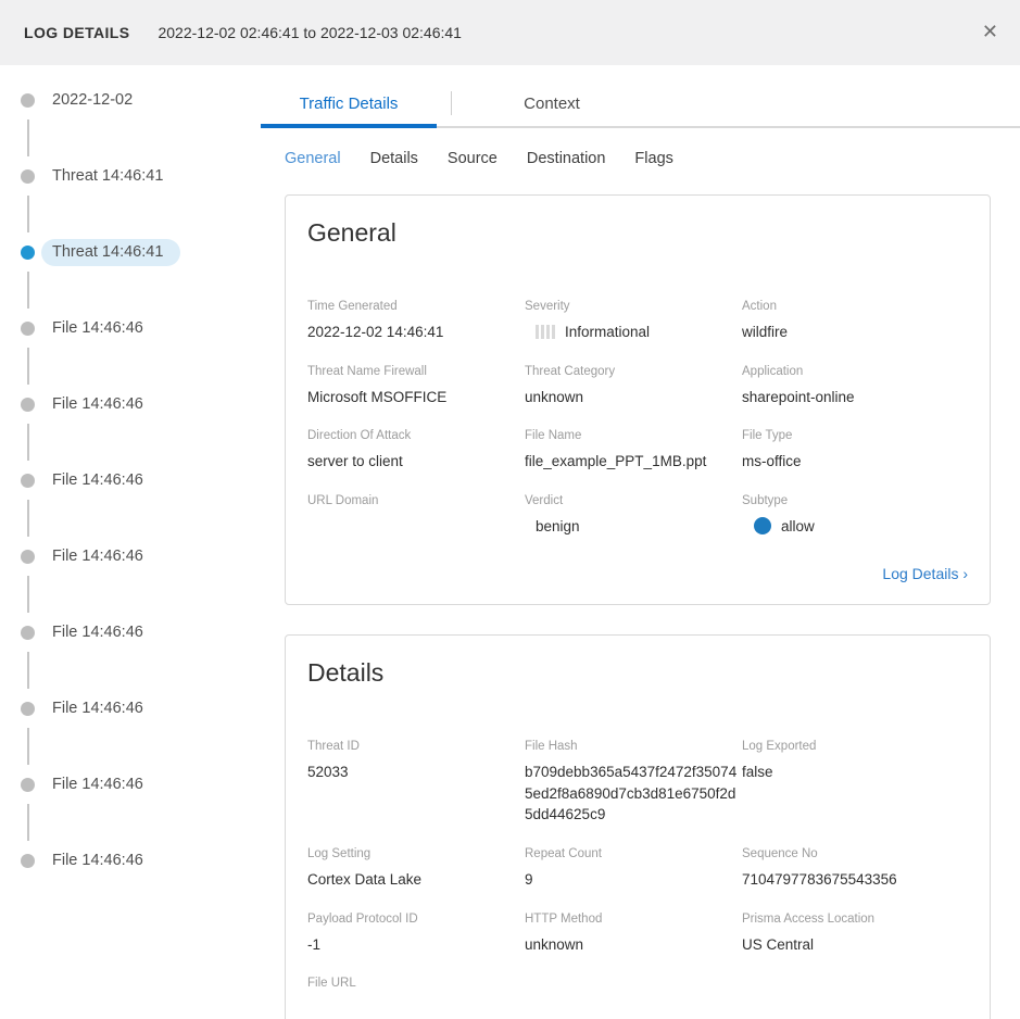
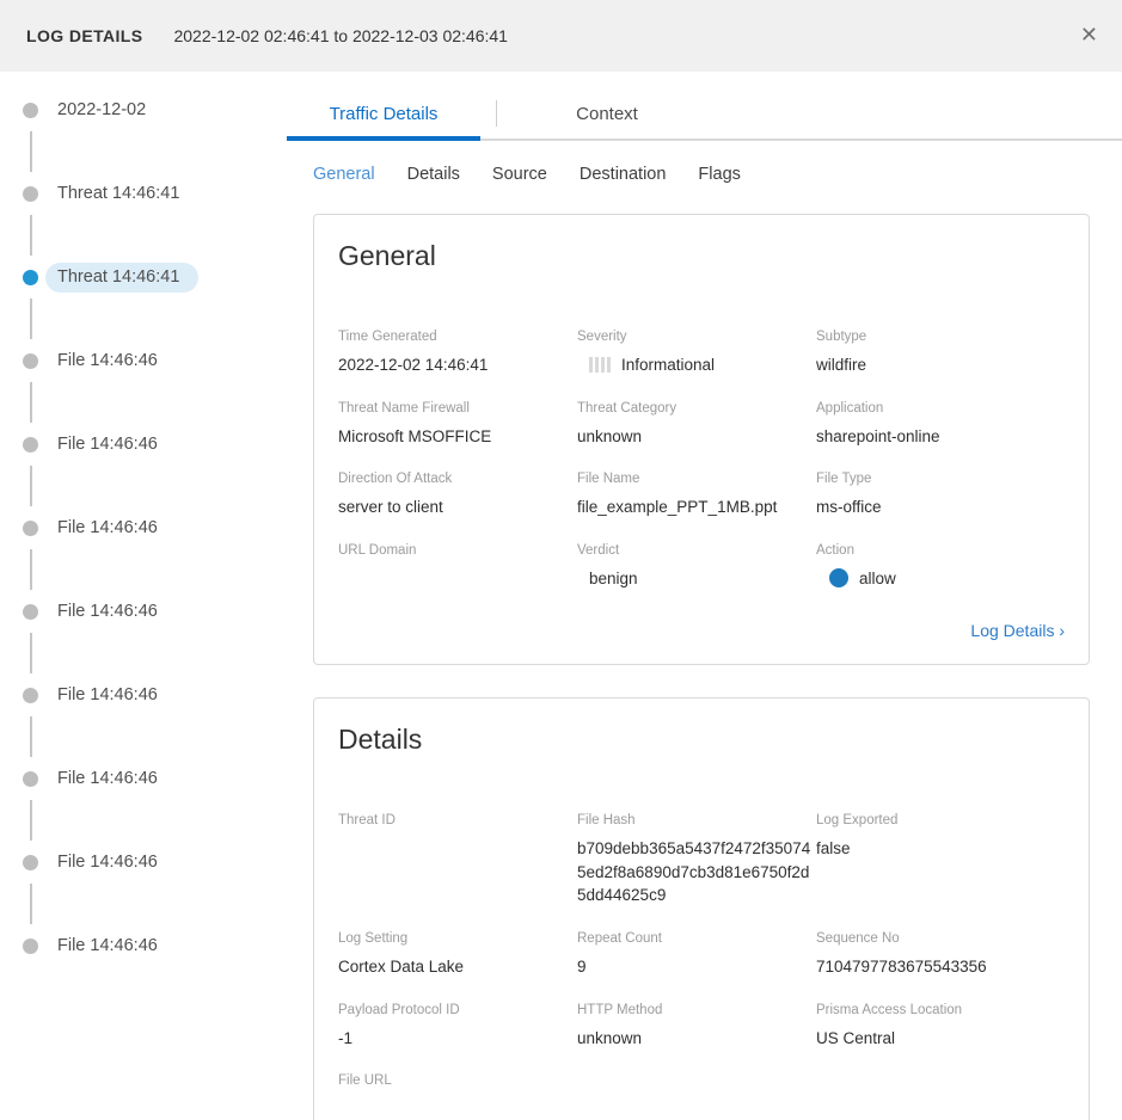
  LOG DETAILS
  2022-12-02 02:46:41 to 2022-12-03 02:46:41
  ✕
  2022-12-02
  Threat 14:46:41
  Threat 14:46:41
  File 14:46:46
  File 14:46:46
  File 14:46:46
  File 14:46:46
  File 14:46:46
  File 14:46:46
  File 14:46:46
  File 14:46:46
  Traffic Details
  Context
  General
  Details
  Source
  Destination
  Flags
  General
  Time Generated
  2022-12-02 14:46:41
  Severity
  Informational
- Action
+ Subtype
  wildfire
  Threat Name Firewall
  Microsoft MSOFFICE
  Threat Category
  unknown
  Application
  sharepoint-online
  Direction Of Attack
  server to client
  File Name
  file_example_PPT_1MB.ppt
  File Type
  ms-office
  URL Domain
  Verdict
  benign
- Subtype
+ Action
  allow
  Log Details ›
  Details
  Threat ID
- 52033
  File Hash
  b709debb365a5437f2472f350745ed2f8a6890d7cb3d81e6750f2d5dd44625c9
  Log Exported
  false
  Log Setting
  Cortex Data Lake
  Repeat Count
  9
  Sequence No
  7104797783675543356
  Payload Protocol ID
  -1
  HTTP Method
  unknown
  Prisma Access Location
  US Central
  File URL
